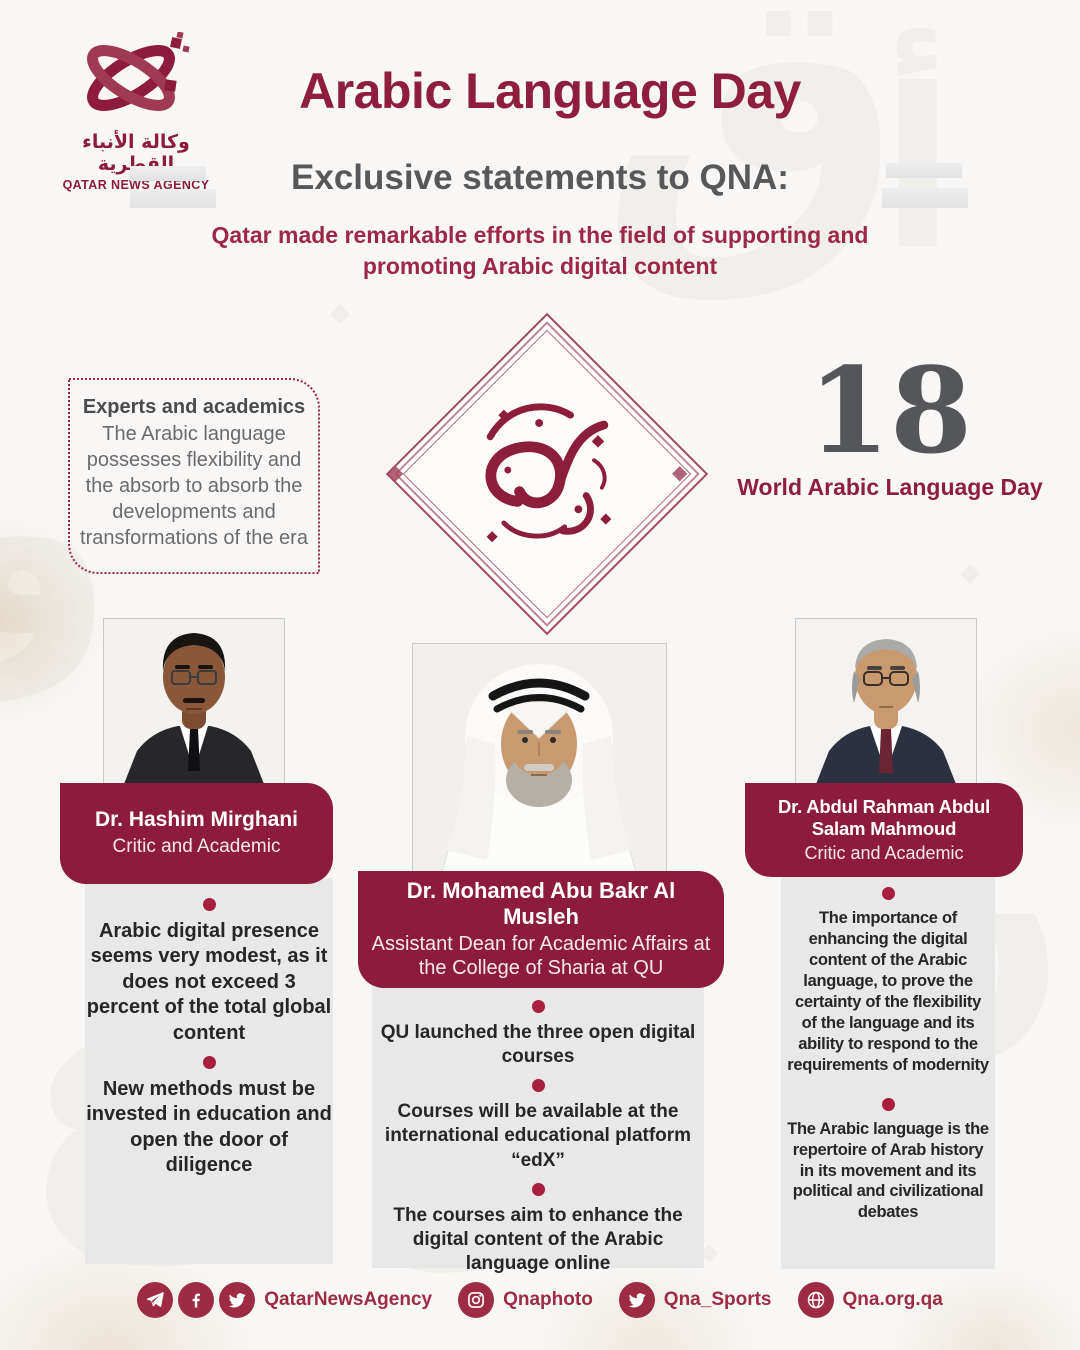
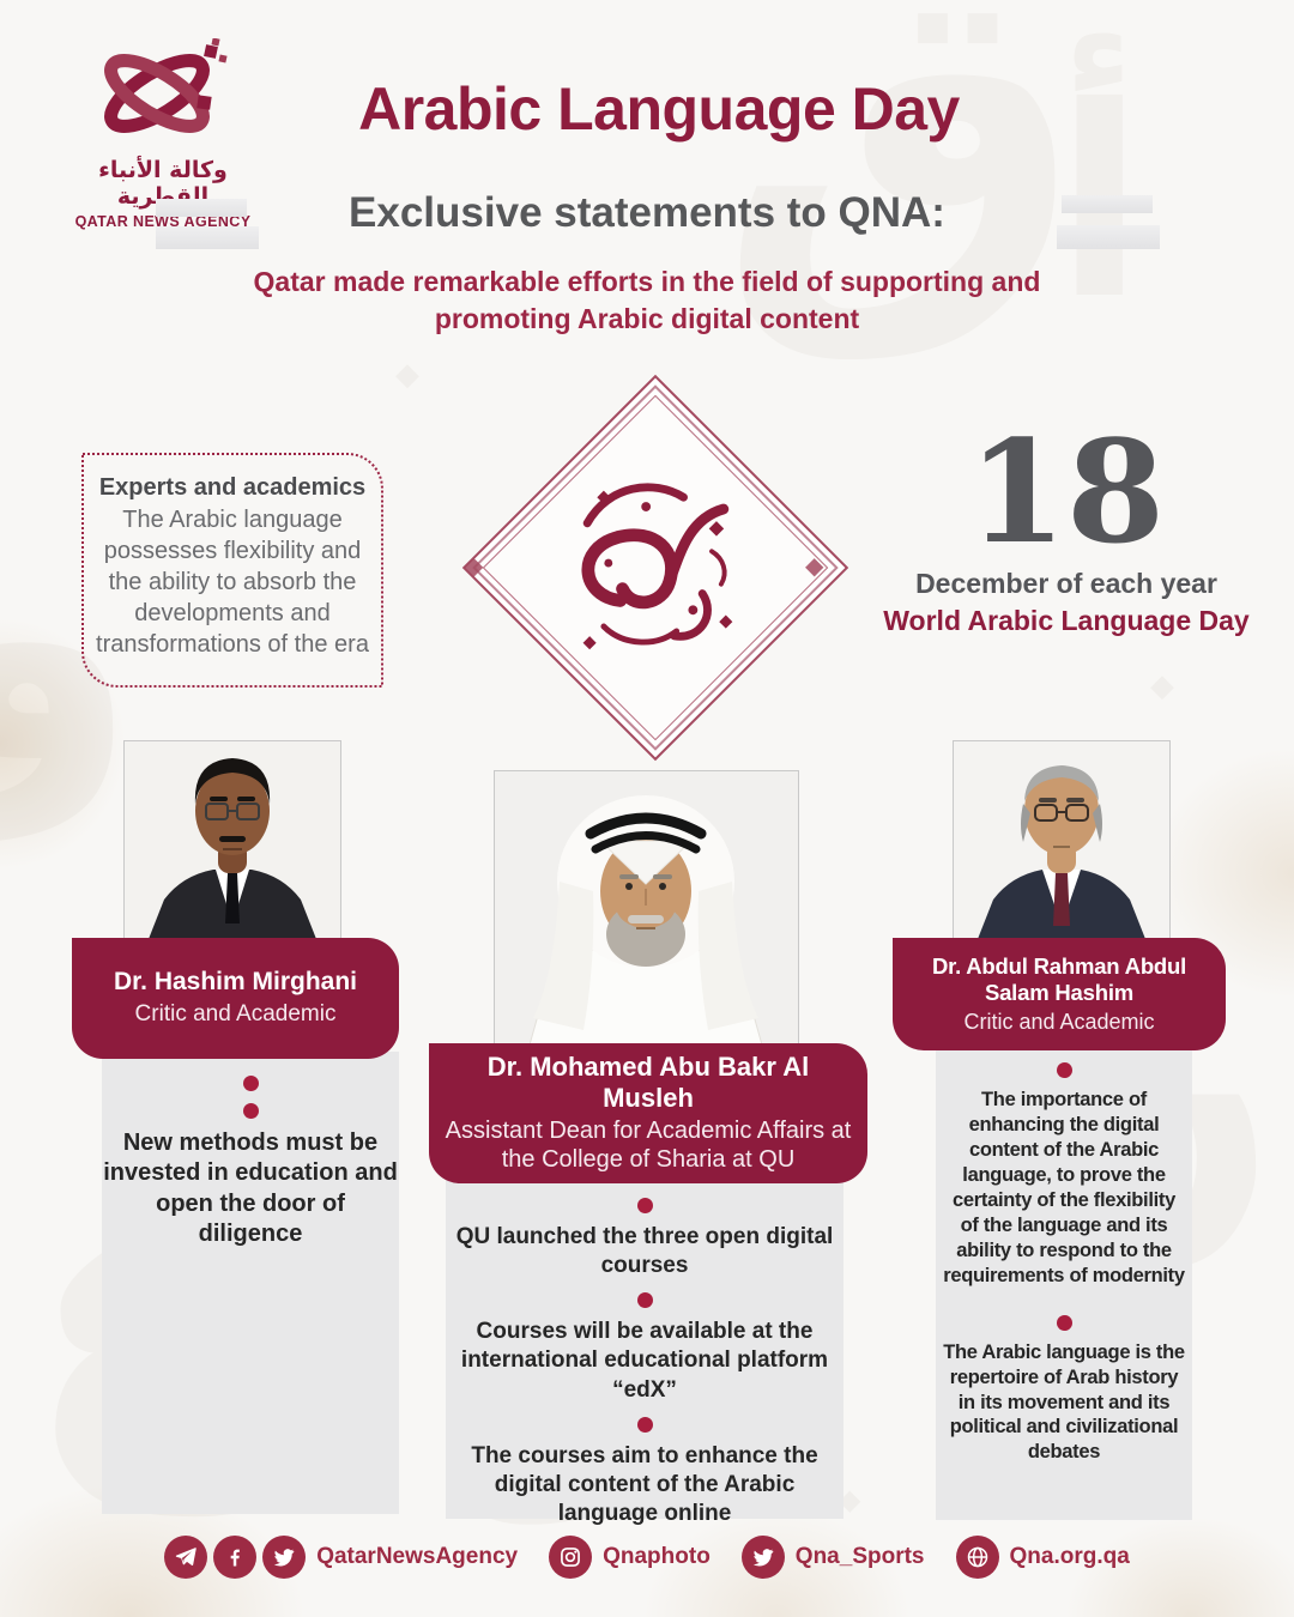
  ق
  و
  وكالة الأنباء القطرية
  QATAR NEWS AGENCY
  Arabic Language Day
  Exclusive statements to QNA:
  Qatar made remarkable efforts in the field of supporting and promoting Arabic digital content
  Experts and academics
- The Arabic language possesses flexibility and the absorb to absorb the developments and transformations of the era
+ The Arabic language possesses flexibility and the ability to absorb the developments and transformations of the era
  ◆
  ◆
  18
+ December of each year
  World Arabic Language Day
  Dr. Hashim Mirghani
  Critic and Academic
- Arabic digital presence seems very modest, as it does not exceed 3 percent of the total global content
  New methods must be invested in education and open the door of diligence
  Dr. Mohamed Abu Bakr Al Musleh
  Assistant Dean for Academic Affairs at the College of Sharia at QU
  QU launched the three open digital courses
  Courses will be available at the international educational platform “edX”
  The courses aim to enhance the digital content of the Arabic language online
- Dr. Abdul Rahman Abdul Salam Mahmoud
+ Dr. Abdul Rahman Abdul Salam Hashim
  Critic and Academic
  The importance of enhancing the digital content of the Arabic language, to prove the certainty of the flexibility of the language and its ability to respond to the requirements of modernity
  The Arabic language is the repertoire of Arab history in its movement and its political and civilizational debates
  QatarNewsAgency
  Qnaphoto
  Qna_Sports
  Qna.org.qa
